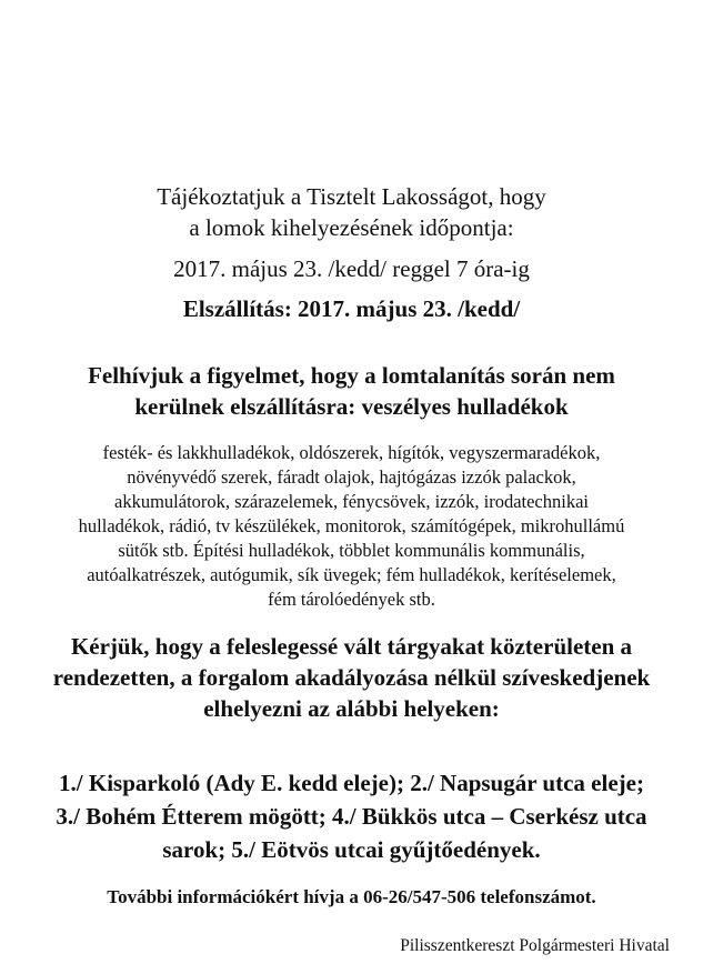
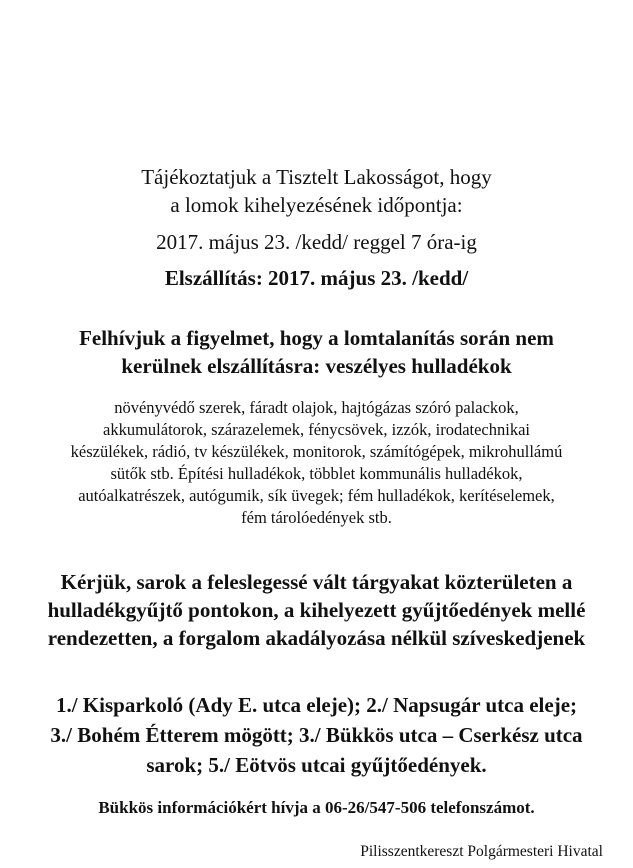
  Tájékoztatjuk a Tisztelt Lakosságot, hogy
  a lomok kihelyezésének időpontja:
  2017. május 23. /kedd/ reggel 7 óra-ig
  Elszállítás: 2017. május 23. /kedd/
  Felhívjuk a figyelmet, hogy a lomtalanítás során nem
  kerülnek elszállításra: veszélyes hulladékok
- festék- és lakkhulladékok, oldószerek, hígítók, vegyszermaradékok,
- növényvédő szerek, fáradt olajok, hajtógázas izzók palackok,
+ növényvédő szerek, fáradt olajok, hajtógázas szóró palackok,
  akkumulátorok, szárazelemek, fénycsövek, izzók, irodatechnikai
- hulladékok, rádió, tv készülékek, monitorok, számítógépek, mikrohullámú
+ készülékek, rádió, tv készülékek, monitorok, számítógépek, mikrohullámú
- sütők stb. Építési hulladékok, többlet kommunális kommunális,
+ sütők stb. Építési hulladékok, többlet kommunális hulladékok,
  autóalkatrészek, autógumik, sík üvegek; fém hulladékok, kerítéselemek,
  fém tárolóedények stb.
- Kérjük, hogy a feleslegessé vált tárgyakat közterületen a
+ Kérjük, sarok a feleslegessé vált tárgyakat közterületen a
+ hulladékgyűjtő pontokon, a kihelyezett gyűjtőedények mellé
  rendezetten, a forgalom akadályozása nélkül szíveskedjenek
- elhelyezni az alábbi helyeken:
- 1./ Kisparkoló (Ady E. kedd eleje); 2./ Napsugár utca eleje;
+ 1./ Kisparkoló (Ady E. utca eleje); 2./ Napsugár utca eleje;
- 3./ Bohém Étterem mögött; 4./ Bükkös utca – Cserkész utca
+ 3./ Bohém Étterem mögött; 3./ Bükkös utca – Cserkész utca
  sarok; 5./ Eötvös utcai gyűjtőedények.
- További információkért hívja a 06-26/547-506 telefonszámot.
+ Bükkös információkért hívja a 06-26/547-506 telefonszámot.
  Pilisszentkereszt Polgármesteri Hivatal
